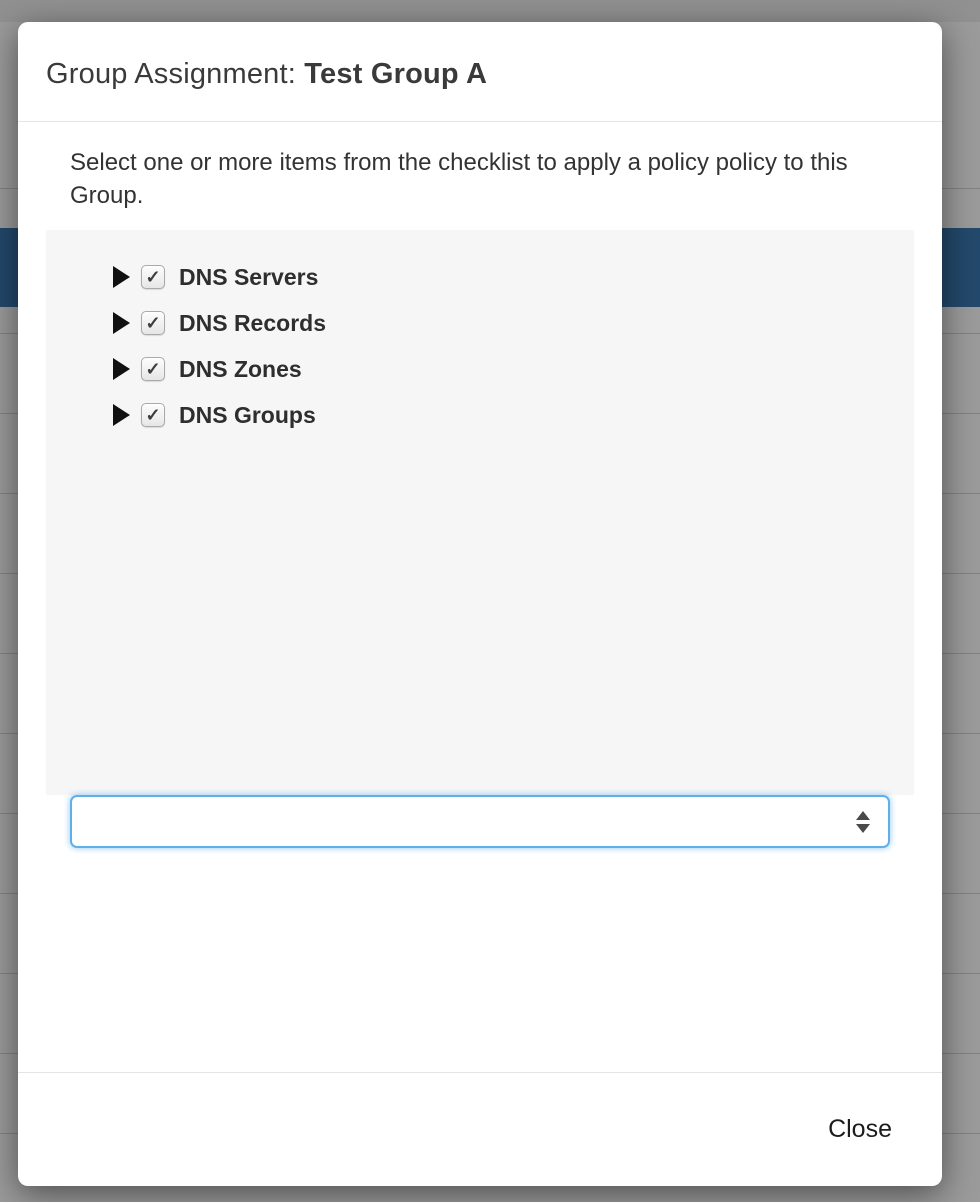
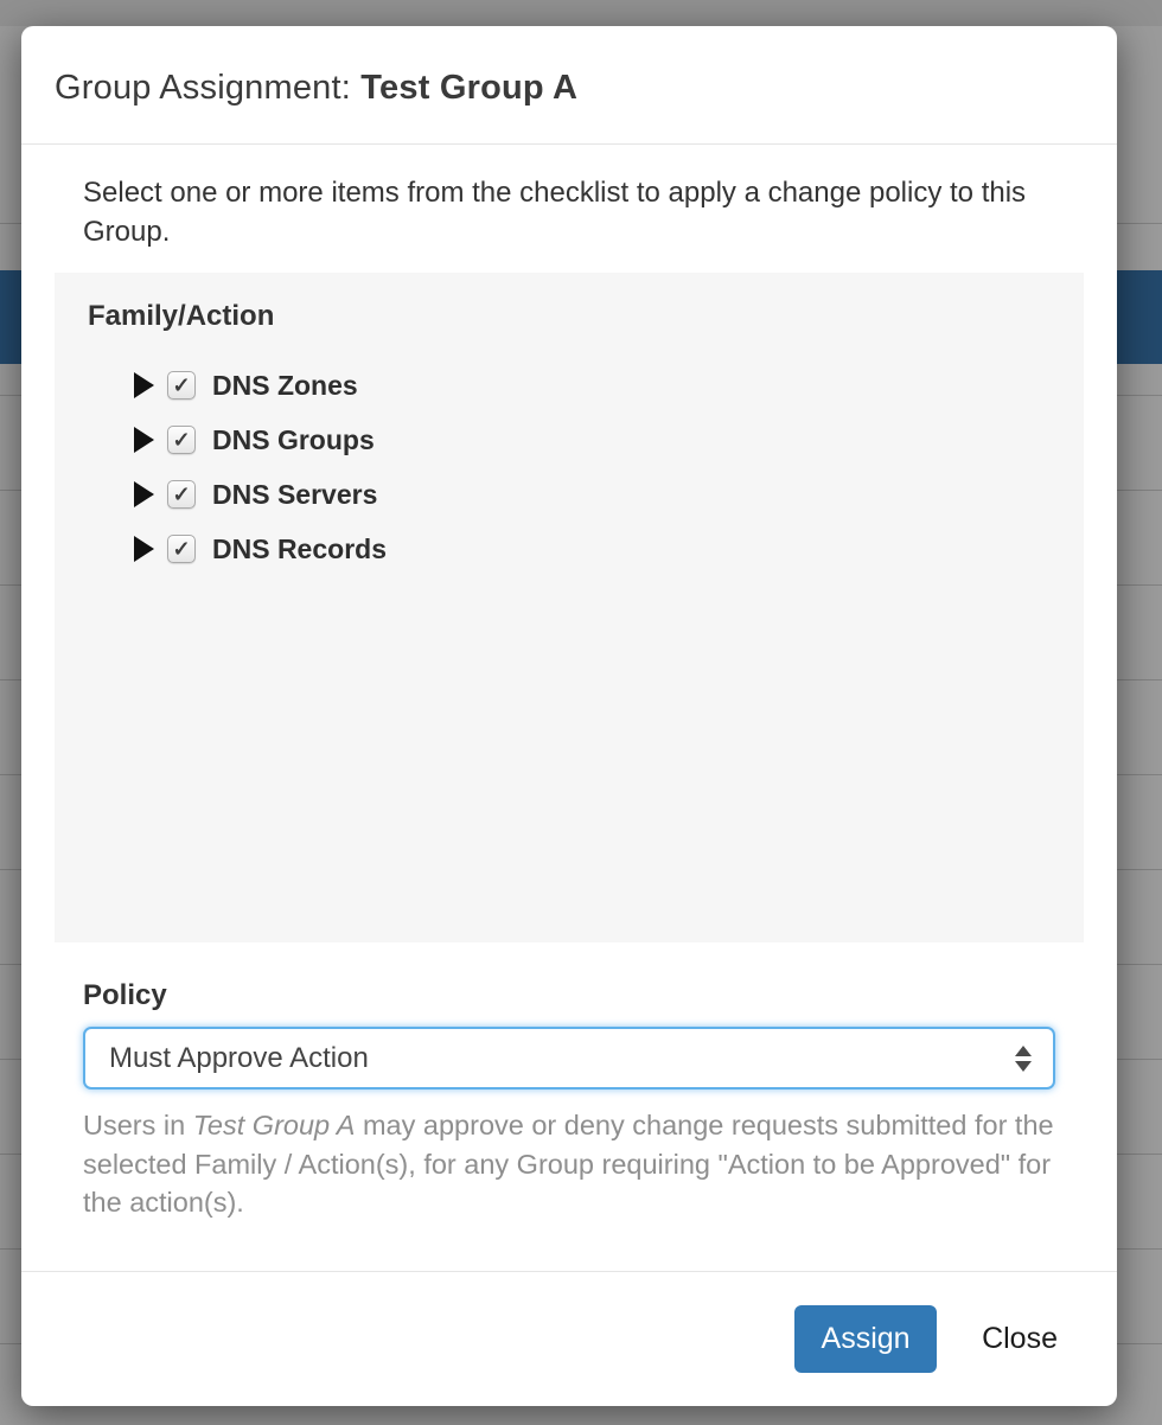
  Group Assignment: Test Group A
- Select one or more items from the checklist to apply a policy policy to this Group.
+ Select one or more items from the checklist to apply a change policy to this Group.
+ Family/Action
  ✓
- DNS Servers
+ DNS Zones
  ✓
- DNS Records
+ DNS Groups
  ✓
- DNS Zones
+ DNS Servers
  ✓
- DNS Groups
+ DNS Records
+ Policy
+ Must Approve Action
+ Users in Test Group A may approve or deny change requests submitted for the selected Family / Action(s), for any Group requiring "Action to be Approved" for the action(s).
+ Assign
  Close
